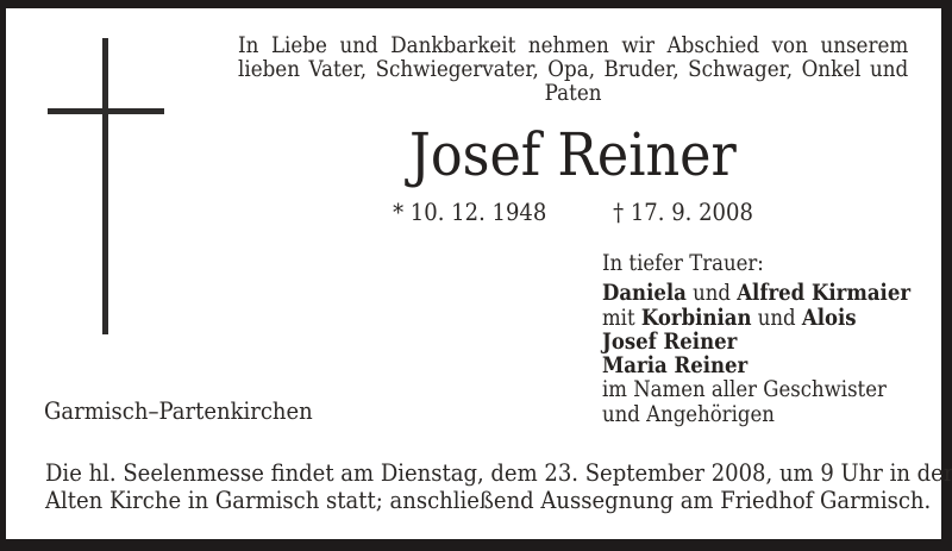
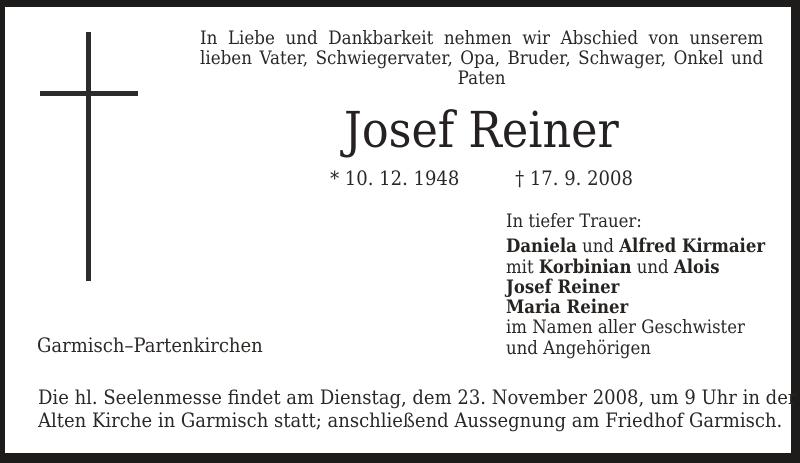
  In Liebe und Dankbarkeit nehmen wir Abschied von unserem
  lieben Vater, Schwiegervater, Opa, Bruder, Schwager, Onkel und
  Paten
  Josef Reiner
  * 10. 12. 1948
  † 17. 9. 2008
  In tiefer Trauer:
  Daniela und Alfred Kirmaier
  mit Korbinian und Alois
  Josef Reiner
  Maria Reiner
  im Namen aller Geschwister
  und Angehörigen
  Garmisch–Partenkirchen
- Die hl. Seelenmesse findet am Dienstag, dem 23. September 2008, um 9 Uhr in der
+ Die hl. Seelenmesse findet am Dienstag, dem 23. November 2008, um 9 Uhr in der
  Alten Kirche in Garmisch statt; anschließend Aussegnung am Friedhof Garmisch.
